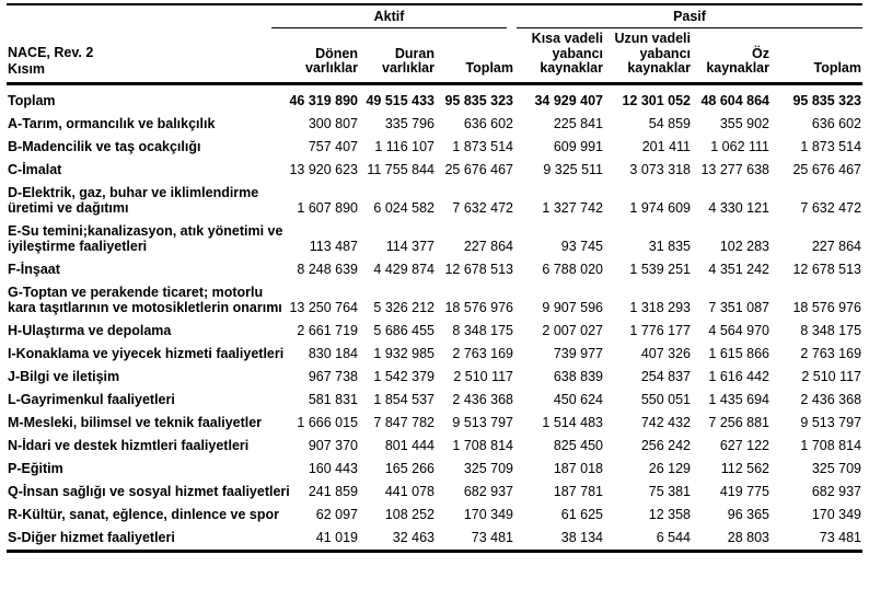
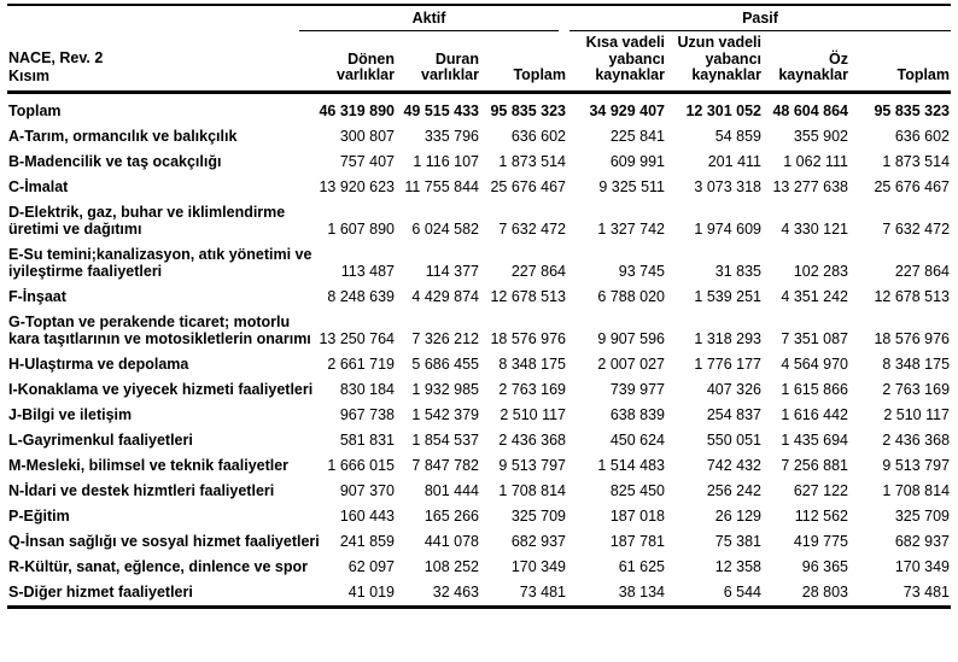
  NACE, Rev. 2 Kısım	Aktif	Pasif
  Dönenvarlıklar	Duranvarlıklar	Toplam	Kısa vadeliyabancıkaynaklar	Uzun vadeliyabancıkaynaklar	Özkaynaklar	Toplam
  Toplam	46 319 890	49 515 433	95 835 323	34 929 407	12 301 052	48 604 864	95 835 323
  A-Tarım, ormancılık ve balıkçılık	300 807	335 796	636 602	225 841	54 859	355 902	636 602
  B-Madencilik ve taş ocakçılığı	757 407	1 116 107	1 873 514	609 991	201 411	1 062 111	1 873 514
  C-İmalat	13 920 623	11 755 844	25 676 467	9 325 511	3 073 318	13 277 638	25 676 467
  D-Elektrik, gaz, buhar ve iklimlendirmeüretimi ve dağıtımı	1 607 890	6 024 582	7 632 472	1 327 742	1 974 609	4 330 121	7 632 472
  E-Su temini;kanalizasyon, atık yönetimi veiyileştirme faaliyetleri	113 487	114 377	227 864	93 745	31 835	102 283	227 864
  F-İnşaat	8 248 639	4 429 874	12 678 513	6 788 020	1 539 251	4 351 242	12 678 513
- G-Toptan ve perakende ticaret; motorlukara taşıtlarının ve motosikletlerin onarımı	13 250 764	5 326 212	18 576 976	9 907 596	1 318 293	7 351 087	18 576 976
+ G-Toptan ve perakende ticaret; motorlukara taşıtlarının ve motosikletlerin onarımı	13 250 764	7 326 212	18 576 976	9 907 596	1 318 293	7 351 087	18 576 976
  H-Ulaştırma ve depolama	2 661 719	5 686 455	8 348 175	2 007 027	1 776 177	4 564 970	8 348 175
  I-Konaklama ve yiyecek hizmeti faaliyetleri	830 184	1 932 985	2 763 169	739 977	407 326	1 615 866	2 763 169
  J-Bilgi ve iletişim	967 738	1 542 379	2 510 117	638 839	254 837	1 616 442	2 510 117
  L-Gayrimenkul faaliyetleri	581 831	1 854 537	2 436 368	450 624	550 051	1 435 694	2 436 368
  M-Mesleki, bilimsel ve teknik faaliyetler	1 666 015	7 847 782	9 513 797	1 514 483	742 432	7 256 881	9 513 797
  N-İdari ve destek hizmtleri faaliyetleri	907 370	801 444	1 708 814	825 450	256 242	627 122	1 708 814
  P-Eğitim	160 443	165 266	325 709	187 018	26 129	112 562	325 709
  Q-İnsan sağlığı ve sosyal hizmet faaliyetleri	241 859	441 078	682 937	187 781	75 381	419 775	682 937
  R-Kültür, sanat, eğlence, dinlence ve spor	62 097	108 252	170 349	61 625	12 358	96 365	170 349
  S-Diğer hizmet faaliyetleri	41 019	32 463	73 481	38 134	6 544	28 803	73 481
